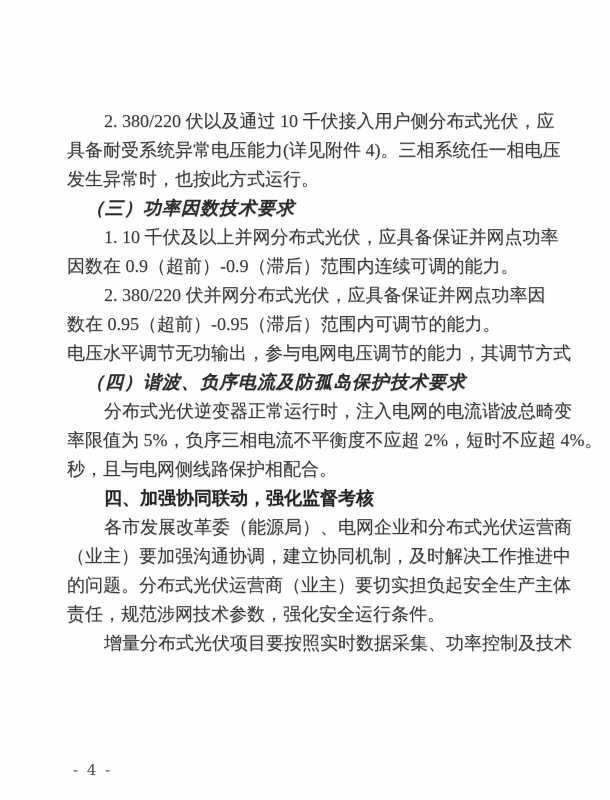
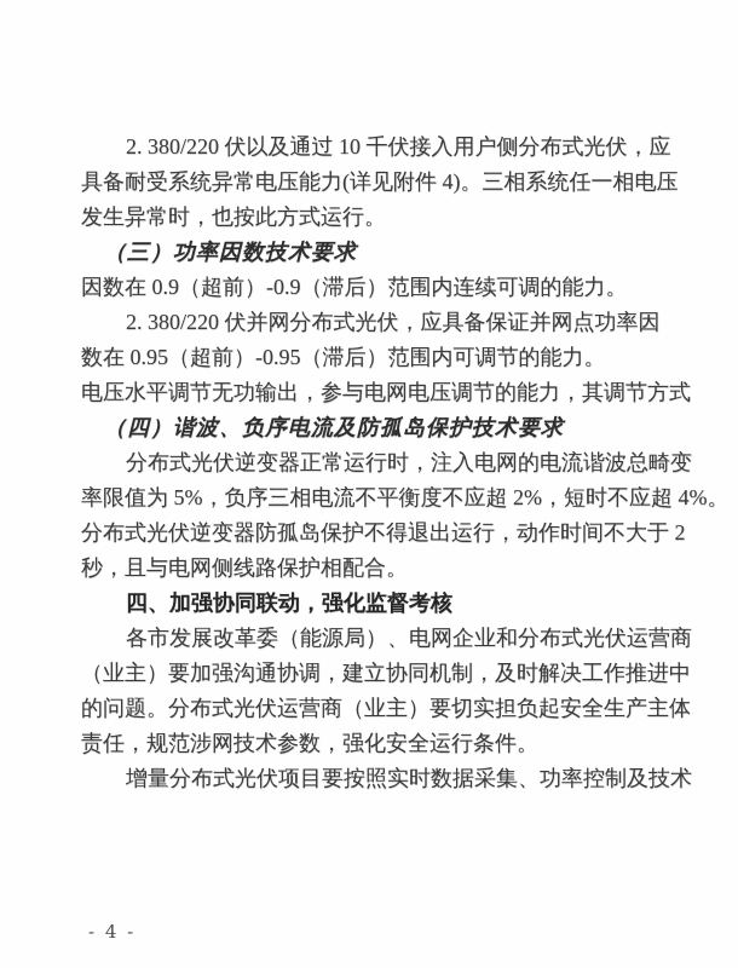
  2. 380/220 伏以及通过 10 千伏接入用户侧分布式光伏，应
  具备耐受系统异常电压能力(详见附件 4)。三相系统任一相电压
  发生异常时，也按此方式运行。
  （三）功率因数技术要求
- 1. 10 千伏及以上并网分布式光伏，应具备保证并网点功率
  因数在 0.9（超前）-0.9（滞后）范围内连续可调的能力。
  2. 380/220 伏并网分布式光伏，应具备保证并网点功率因
  数在 0.95（超前）-0.95（滞后）范围内可调节的能力。
  电压水平调节无功输出，参与电网电压调节的能力，其调节方式
  （四）谐波、负序电流及防孤岛保护技术要求
  分布式光伏逆变器正常运行时，注入电网的电流谐波总畸变
  率限值为 5%，负序三相电流不平衡度不应超 2%，短时不应超 4%。
+ 分布式光伏逆变器防孤岛保护不得退出运行，动作时间不大于 2
  秒，且与电网侧线路保护相配合。
  四、加强协同联动，强化监督考核
  各市发展改革委（能源局）、电网企业和分布式光伏运营商
  （业主）要加强沟通协调，建立协同机制，及时解决工作推进中
  的问题。分布式光伏运营商（业主）要切实担负起安全生产主体
  责任，规范涉网技术参数，强化安全运行条件。
  增量分布式光伏项目要按照实时数据采集、功率控制及技术
  - 4 -
